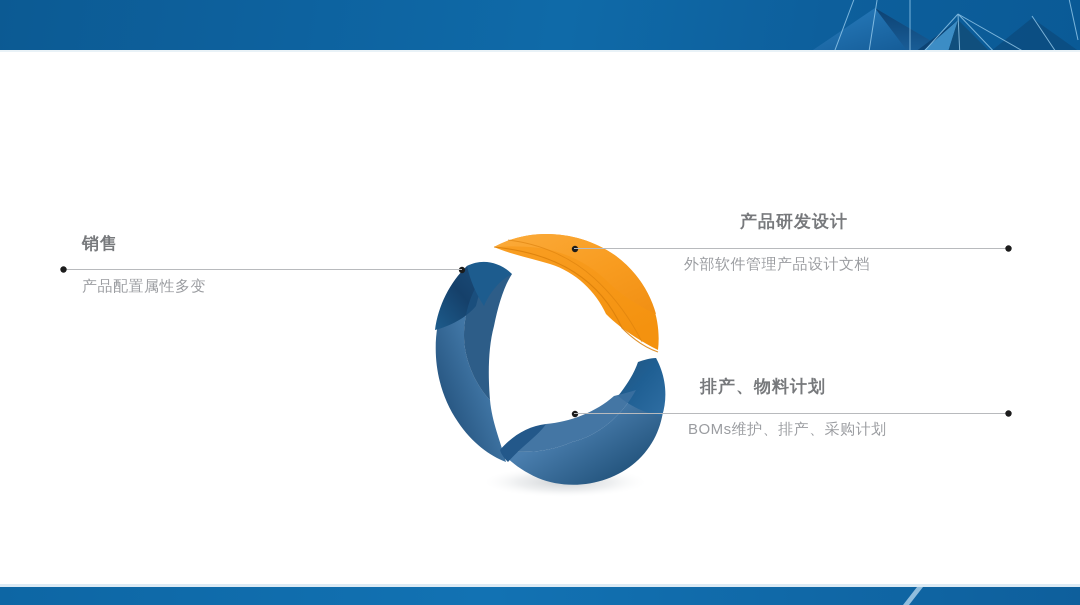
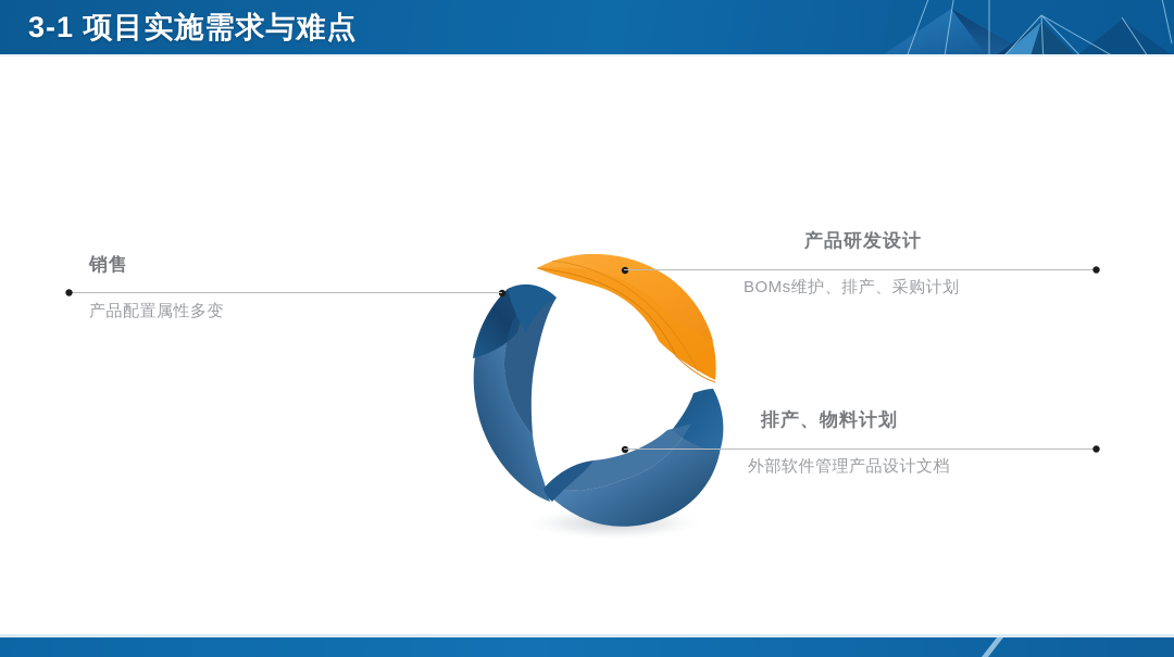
+ 3-1 项目实施需求与难点
  销售
  产品配置属性多变
  产品研发设计
- 外部软件管理产品设计文档
+ BOMs维护、排产、采购计划
  排产、物料计划
- BOMs维护、排产、采购计划
+ 外部软件管理产品设计文档
